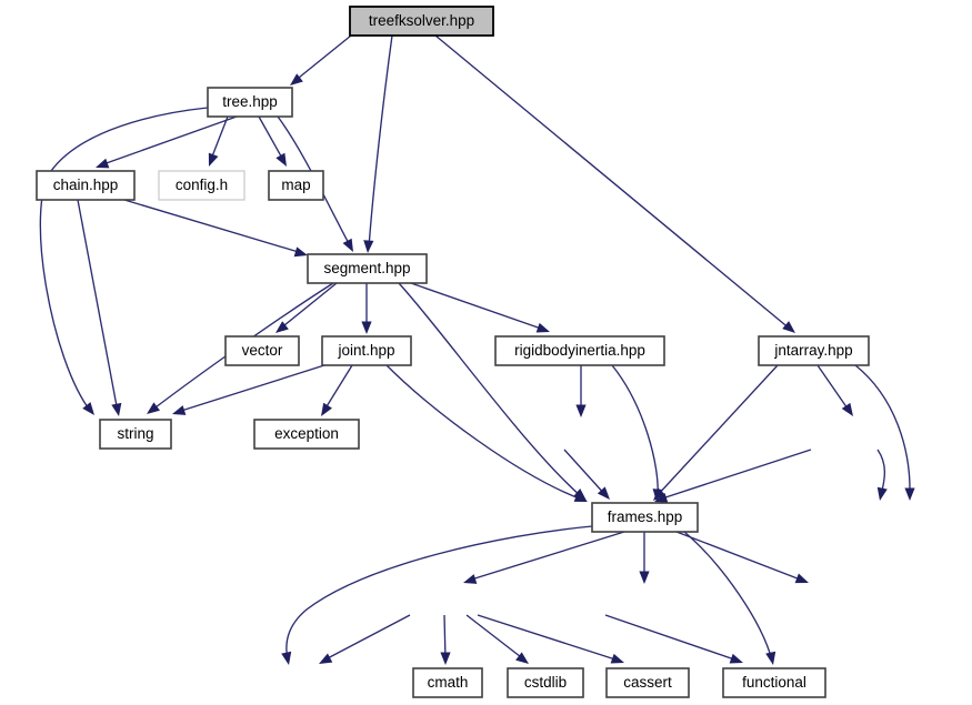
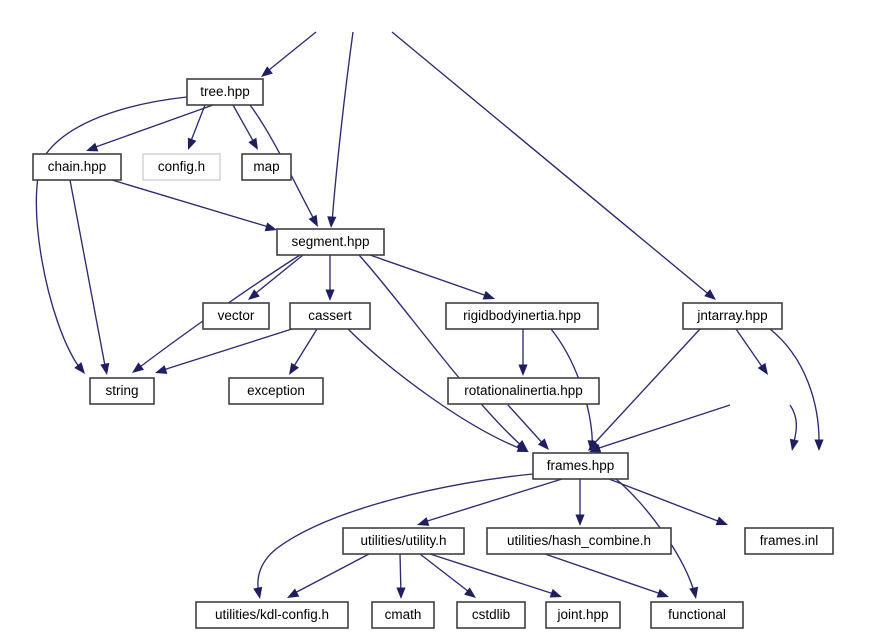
- treefksolver.hpp
  tree.hpp
  chain.hpp
  config.h
  map
  segment.hpp
  vector
- joint.hpp
+ cassert
  rigidbodyinertia.hpp
  jntarray.hpp
  string
  exception
+ rotationalinertia.hpp
  frames.hpp
+ utilities/utility.h
+ utilities/hash_combine.h
+ frames.inl
+ utilities/kdl-config.h
  cmath
  cstdlib
- cassert
+ joint.hpp
  functional
